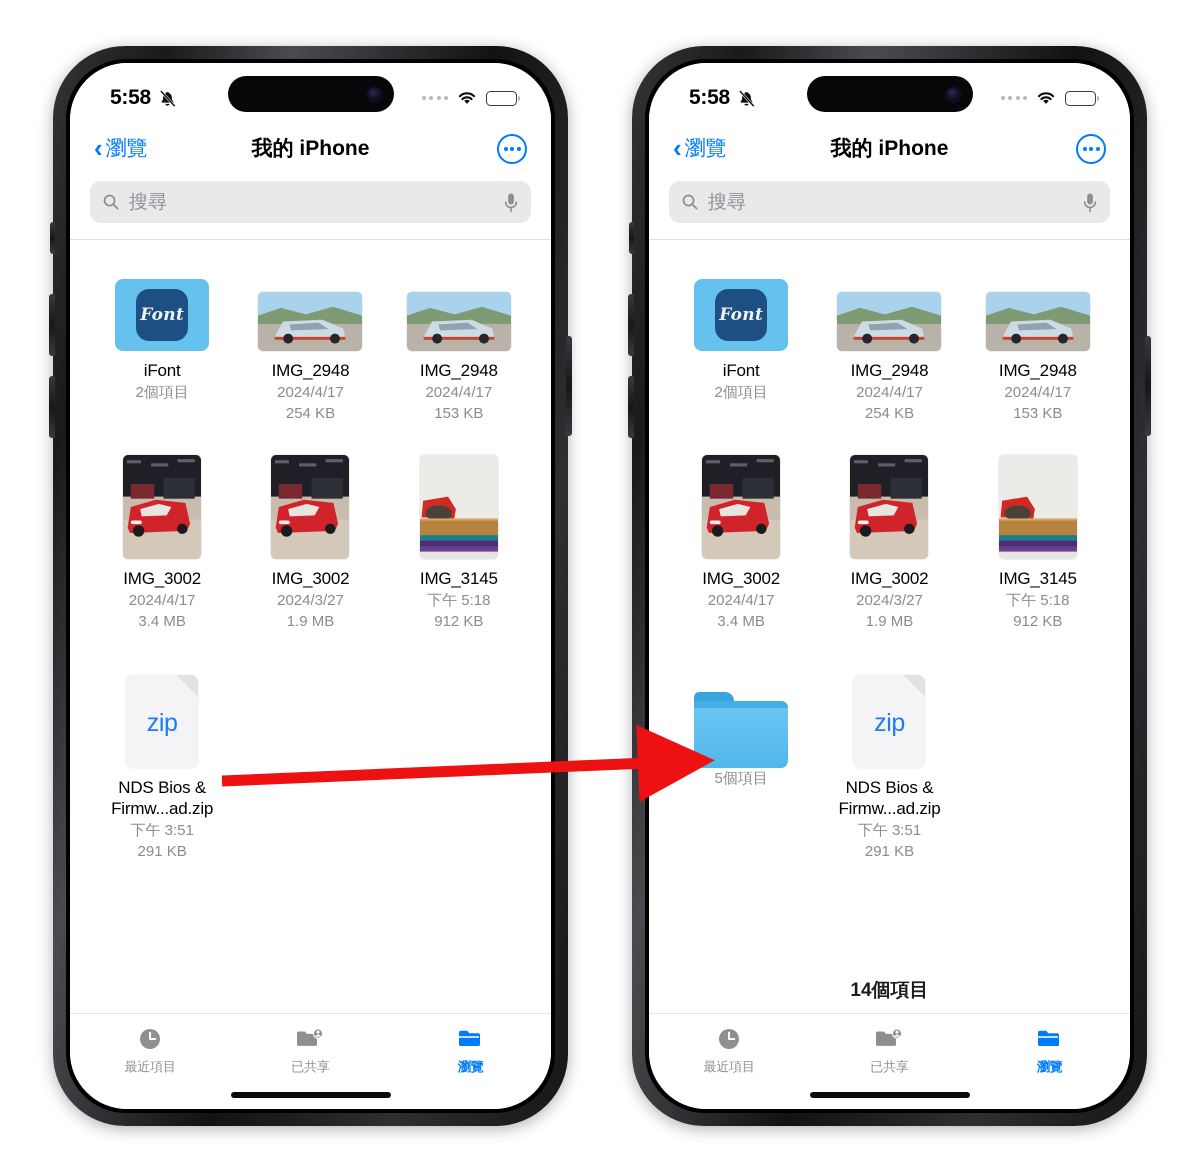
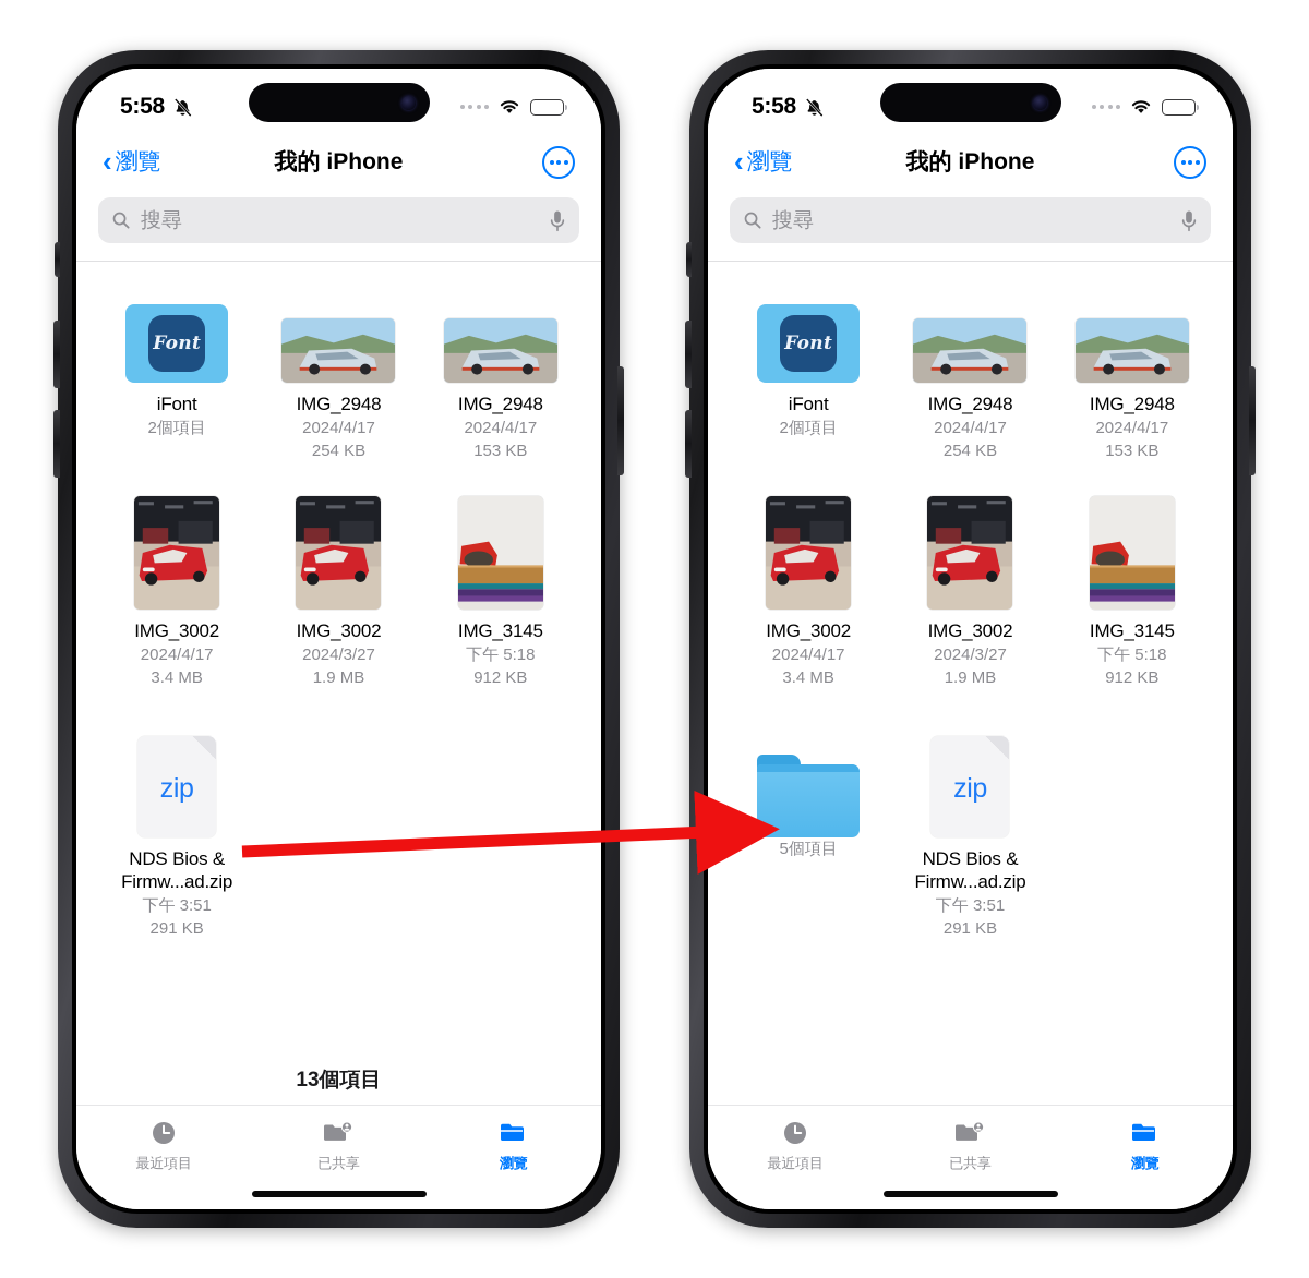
  5:58
  ‹
  瀏覽
  我的 iPhone
  搜尋
  Font
  iFont
  2個項目
  IMG_2948
  2024/4/17
  254 KB
  IMG_2948
  2024/4/17
  153 KB
  IMG_3002
  2024/4/17
  3.4 MB
  IMG_3002
  2024/3/27
  1.9 MB
  IMG_3145
  下午 5:18
  912 KB
  zip
  NDS Bios & Firmw...ad.zip
  下午 3:51
  291 KB
+ 13個項目
  最近項目
  已共享
  瀏覽
  5:58
  ‹
  瀏覽
  我的 iPhone
  搜尋
  Font
  iFont
  2個項目
  IMG_2948
  2024/4/17
  254 KB
  IMG_2948
  2024/4/17
  153 KB
  IMG_3002
  2024/4/17
  3.4 MB
  IMG_3002
  2024/3/27
  1.9 MB
  IMG_3145
  下午 5:18
  912 KB
  5個項目
  zip
  NDS Bios & Firmw...ad.zip
  下午 3:51
  291 KB
- 14個項目
  最近項目
  已共享
  瀏覽
